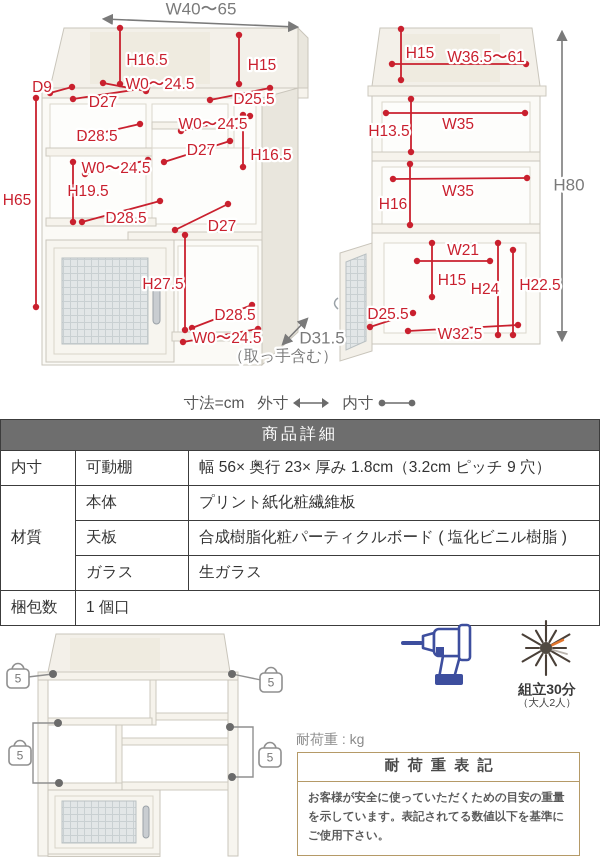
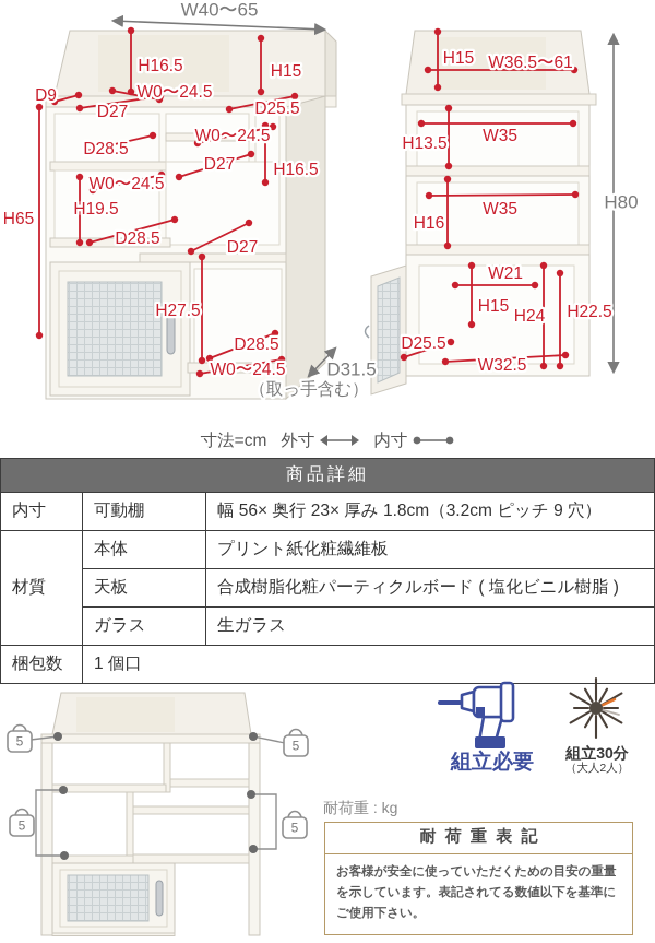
  W40〜65
  D31.5
  （取っ手含む）
  H80
  H16.5
  H15
  D9
  W0〜24.5
  D27
  D25.5
  D28.5
  W0〜24.5
  D27
  H16.5
  W0〜24.5
  H19.5
  H65
  D28.5
  D27
  H27.5
  D28.5
  W0〜24.5
  H15
  W36.5〜61
  H13.5
  W35
  W35
  H16
  W21
  H15
  H24
  H22.5
  D25.5
  W32.5
  寸法=cm
  外寸
  内寸
  商品詳細
  内寸	可動棚	幅 56× 奥行 23× 厚み 1.8cm（3.2cm ピッチ 9 穴）
  材質	本体	プリント紙化粧繊維板
  天板	合成樹脂化粧パーティクルボード ( 塩化ビニル樹脂 )
  ガラス	生ガラス
  梱包数	1 個口
  5
  5
  5
  5
+ 組立必要
  組立30分
  （大人2人）
  耐荷重 : kg
  耐荷重表記
  お客様が安全に使っていただくための目安の重量を示しています。表記されてる数値以下を基準にご使用下さい。
